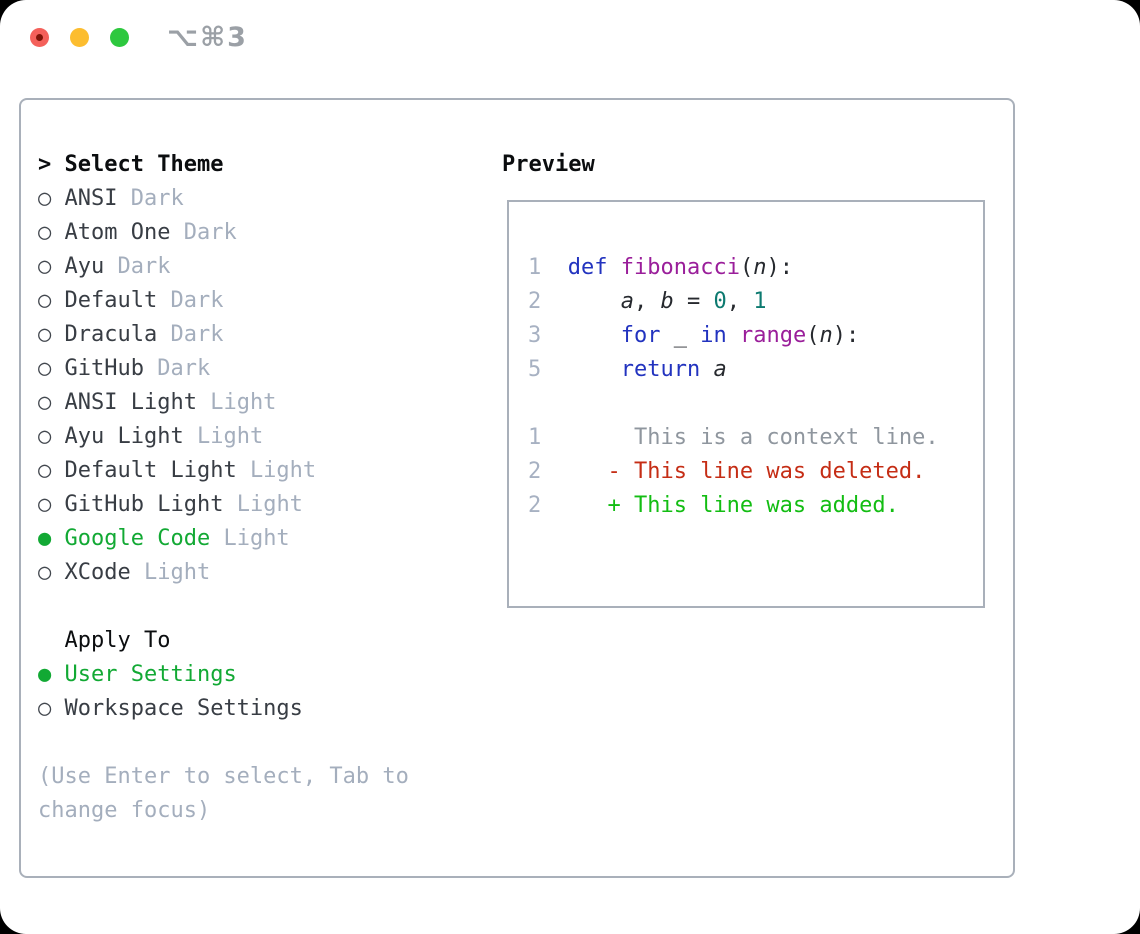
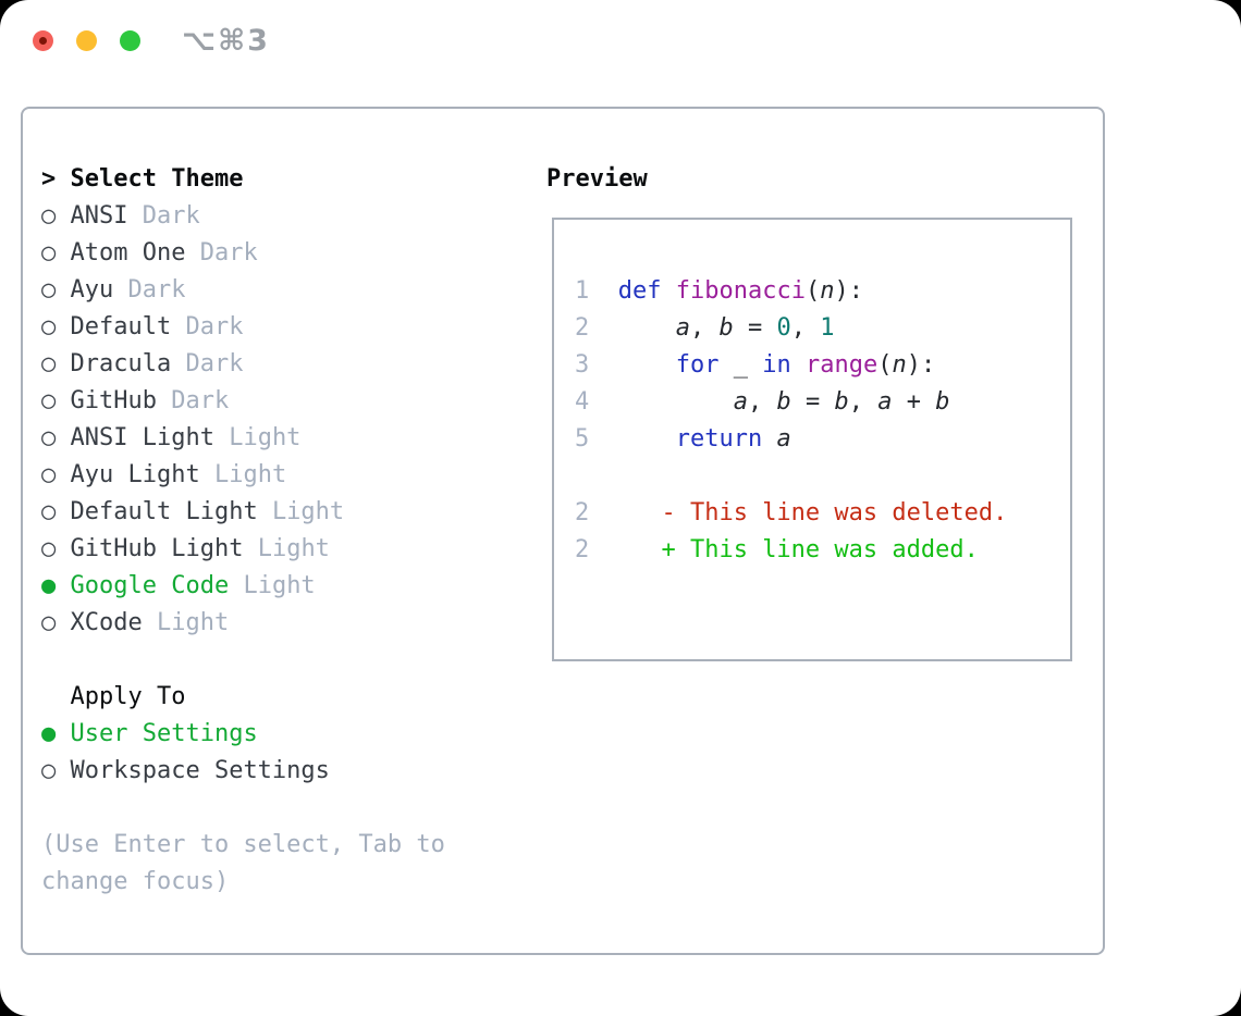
  ⌥⌘3
  > Select Theme
  ○ ANSI Dark
  ○ Atom One Dark
  ○ Ayu Dark
  ○ Default Dark
  ○ Dracula Dark
  ○ GitHub Dark
  ○ ANSI Light Light
  ○ Ayu Light Light
  ○ Default Light Light
  ○ GitHub Light Light
  ● Google Code Light
  ○ XCode Light
  Apply To
  ● User Settings
  ○ Workspace Settings
  (Use Enter to select, Tab to
  change focus)
  Preview
  1 def fibonacci(n):
  2 a, b = 0, 1
  3 for _ in range(n):
+ 4 a, b = b, a + b
  5 return a
- 1 This is a context line.
  2 - This line was deleted.
  2 + This line was added.
